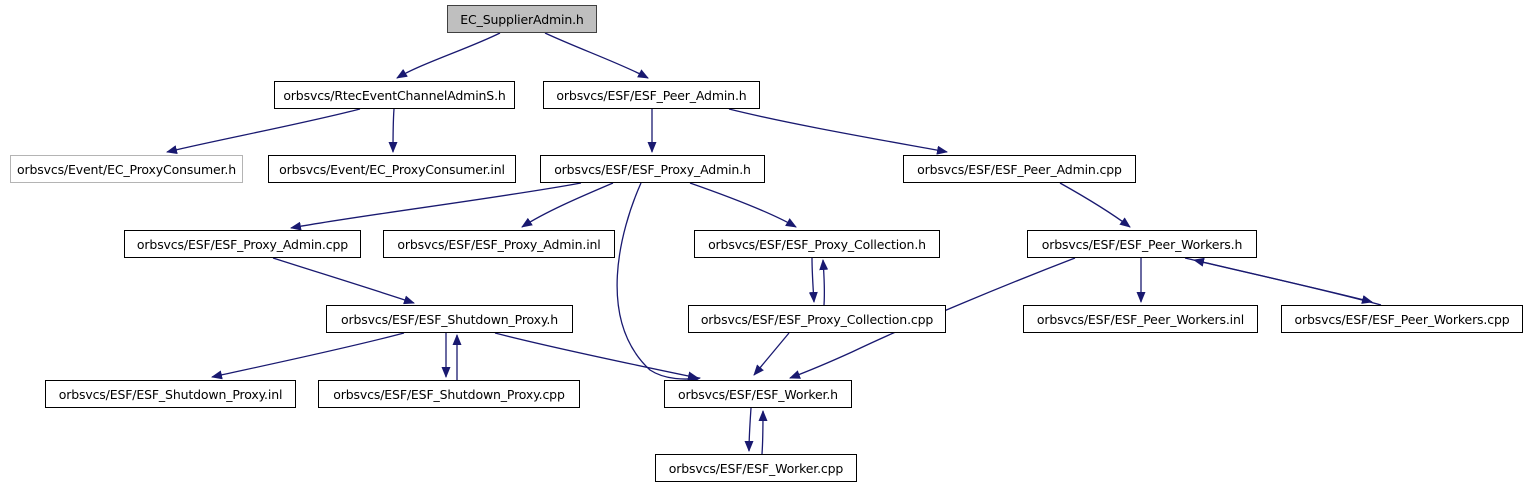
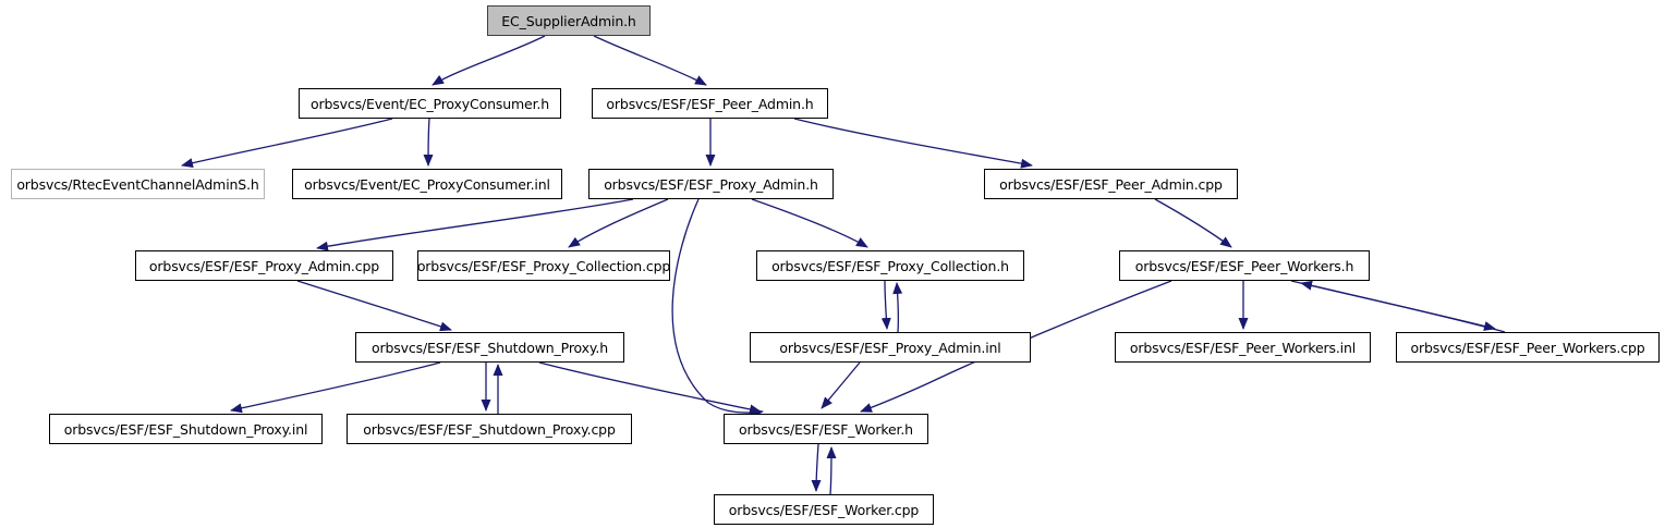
  EC_SupplierAdmin.h
- orbsvcs/RtecEventChannelAdminS.h
+ orbsvcs/Event/EC_ProxyConsumer.h
  orbsvcs/ESF/ESF_Peer_Admin.h
- orbsvcs/Event/EC_ProxyConsumer.h
+ orbsvcs/RtecEventChannelAdminS.h
  orbsvcs/Event/EC_ProxyConsumer.inl
  orbsvcs/ESF/ESF_Proxy_Admin.h
  orbsvcs/ESF/ESF_Peer_Admin.cpp
  orbsvcs/ESF/ESF_Proxy_Admin.cpp
- orbsvcs/ESF/ESF_Proxy_Admin.inl
+ orbsvcs/ESF/ESF_Proxy_Collection.cpp
  orbsvcs/ESF/ESF_Proxy_Collection.h
  orbsvcs/ESF/ESF_Peer_Workers.h
  orbsvcs/ESF/ESF_Shutdown_Proxy.h
- orbsvcs/ESF/ESF_Proxy_Collection.cpp
+ orbsvcs/ESF/ESF_Proxy_Admin.inl
  orbsvcs/ESF/ESF_Peer_Workers.inl
  orbsvcs/ESF/ESF_Peer_Workers.cpp
  orbsvcs/ESF/ESF_Shutdown_Proxy.inl
  orbsvcs/ESF/ESF_Shutdown_Proxy.cpp
  orbsvcs/ESF/ESF_Worker.h
  orbsvcs/ESF/ESF_Worker.cpp
